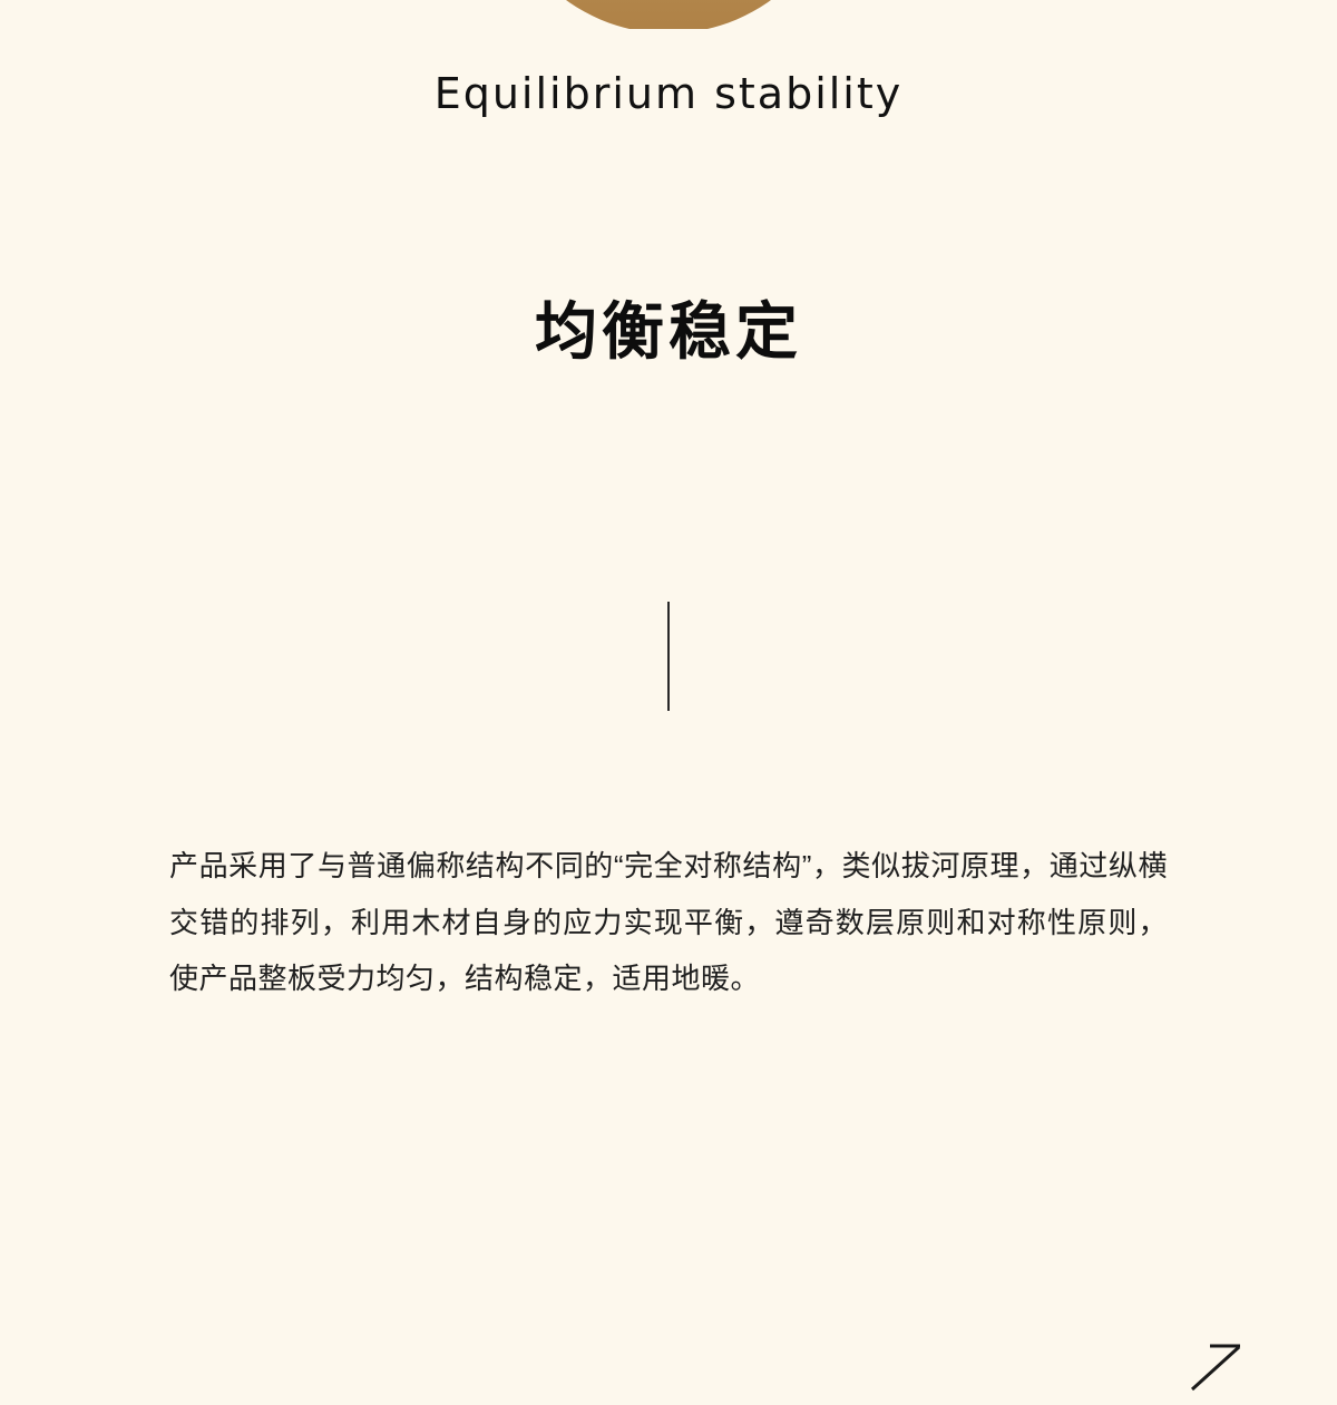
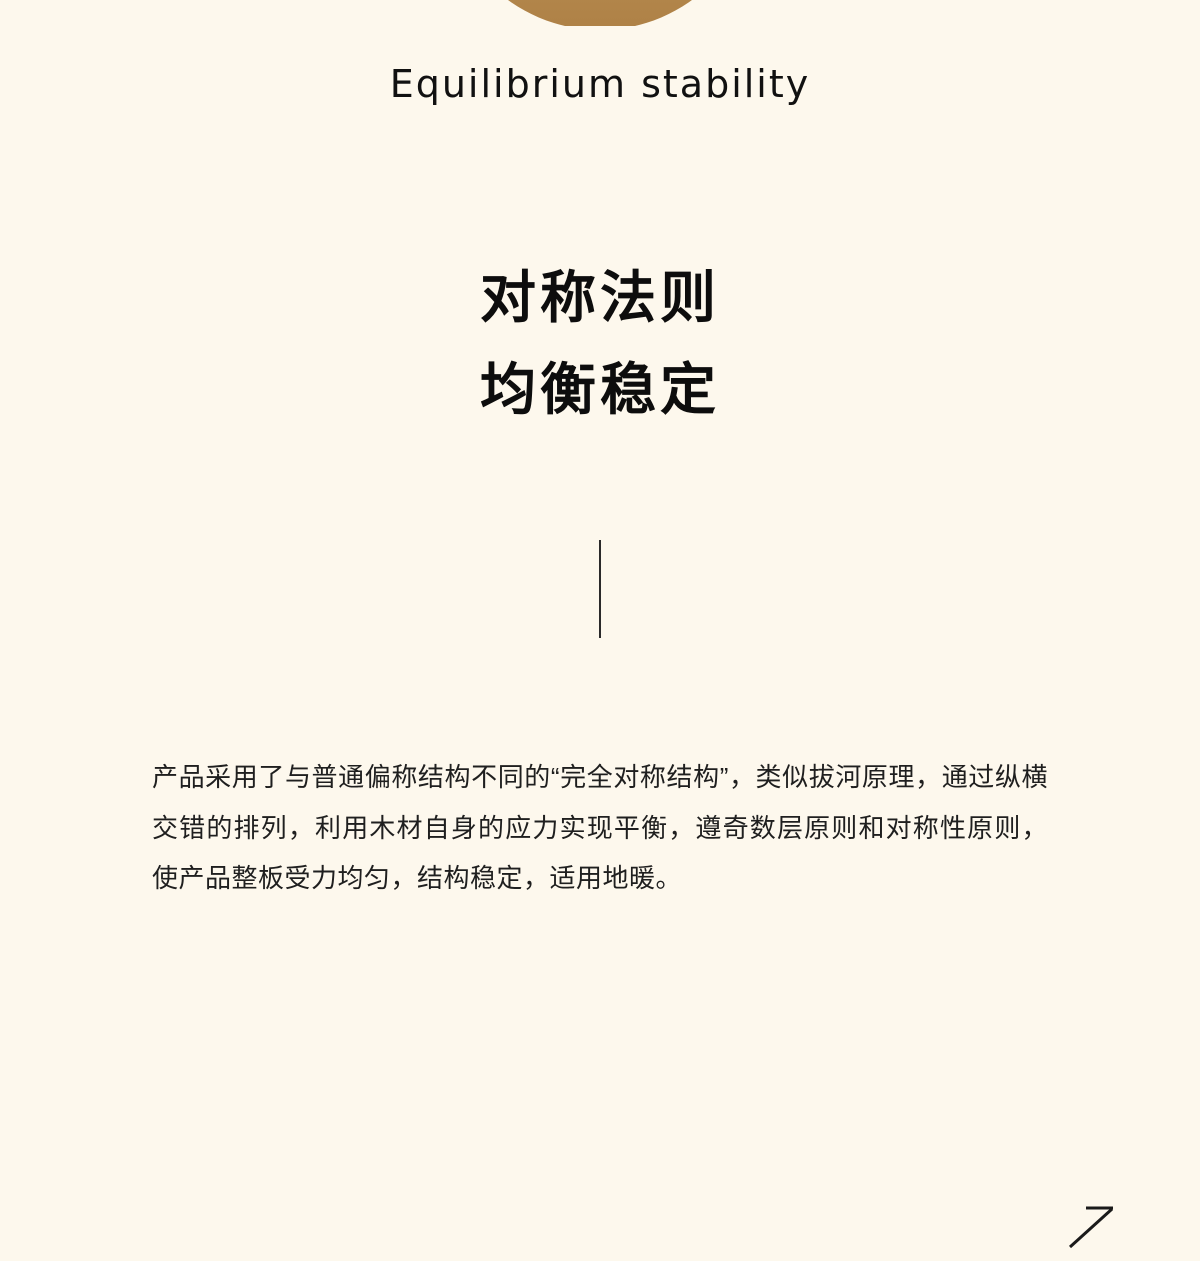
  Equilibrium stability
+ 对称法则
  均衡稳定
  产品采用了与普通偏称结构不同的“完全对称结构”，类似拔河原理，通过纵横交错的排列，利用木材自身的应力实现平衡，遵奇数层原则和对称性原则，使产品整板受力均匀，结构稳定，适用地暖。
